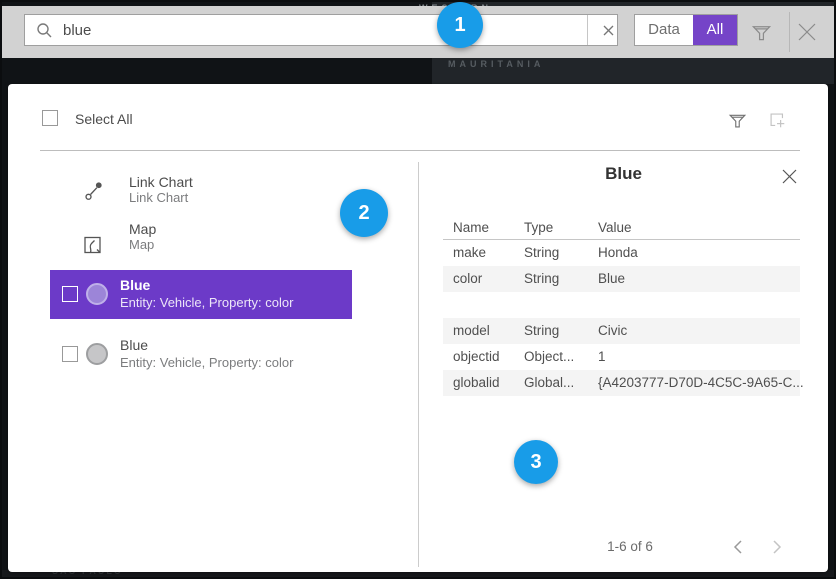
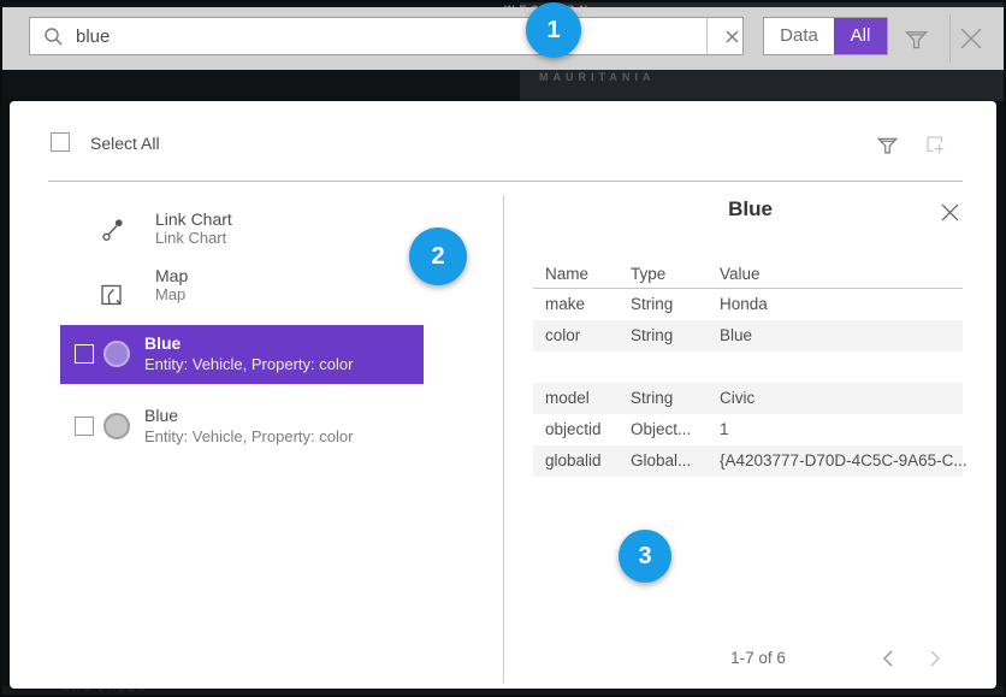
  MAURITANIA
  blue
  Data
  All
  Select All
  Link Chart
  Link Chart
  Map
  Map
  Blue
  Entity: Vehicle, Property: color
  Blue
  Entity: Vehicle, Property: color
  Blue
  Name
  Type
  Value
  make
  String
  Honda
  color
  String
  Blue
  model
  String
  Civic
  objectid
  Object...
  1
  globalid
  Global...
  {A4203777-D70D-4C5C-9A65-C...
- 1-6 of 6
+ 1-7 of 6
  1
  2
  3
